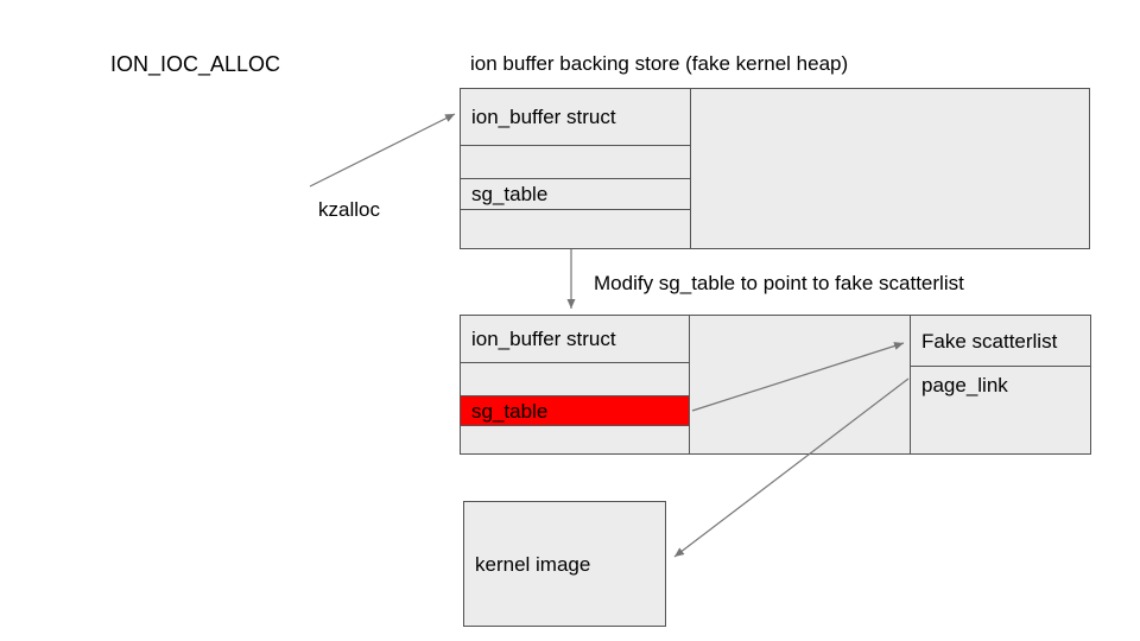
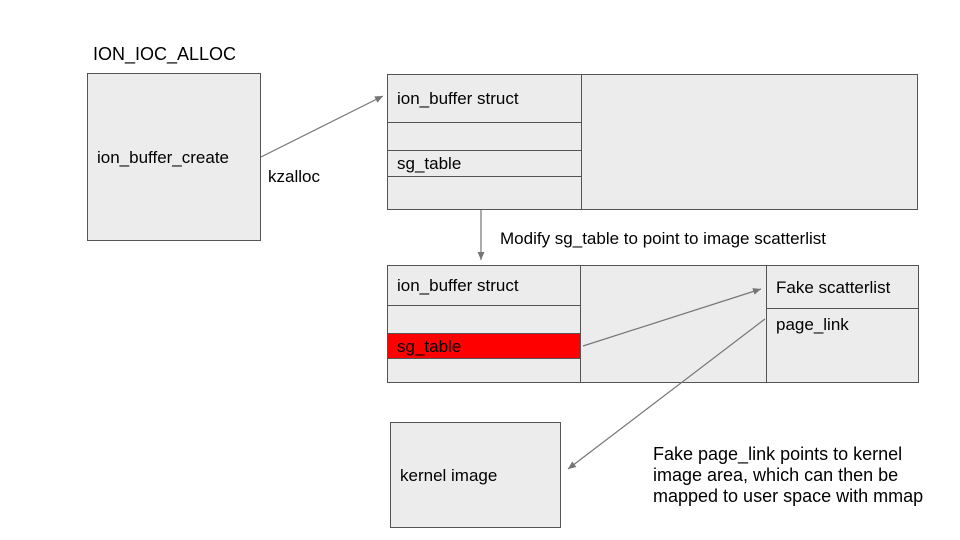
  ION_IOC_ALLOC
- ion buffer backing store (fake kernel heap)
  kzalloc
- Modify sg_table to point to fake scatterlist
+ Modify sg_table to point to image scatterlist
+ Fake page_link points to kernel
+ image area, which can then be
+ mapped to user space with mmap
+ ion_buffer_create
  ion_buffer struct
  sg_table
  ion_buffer struct
  sg_table
  Fake scatterlist
  page_link
  kernel image
